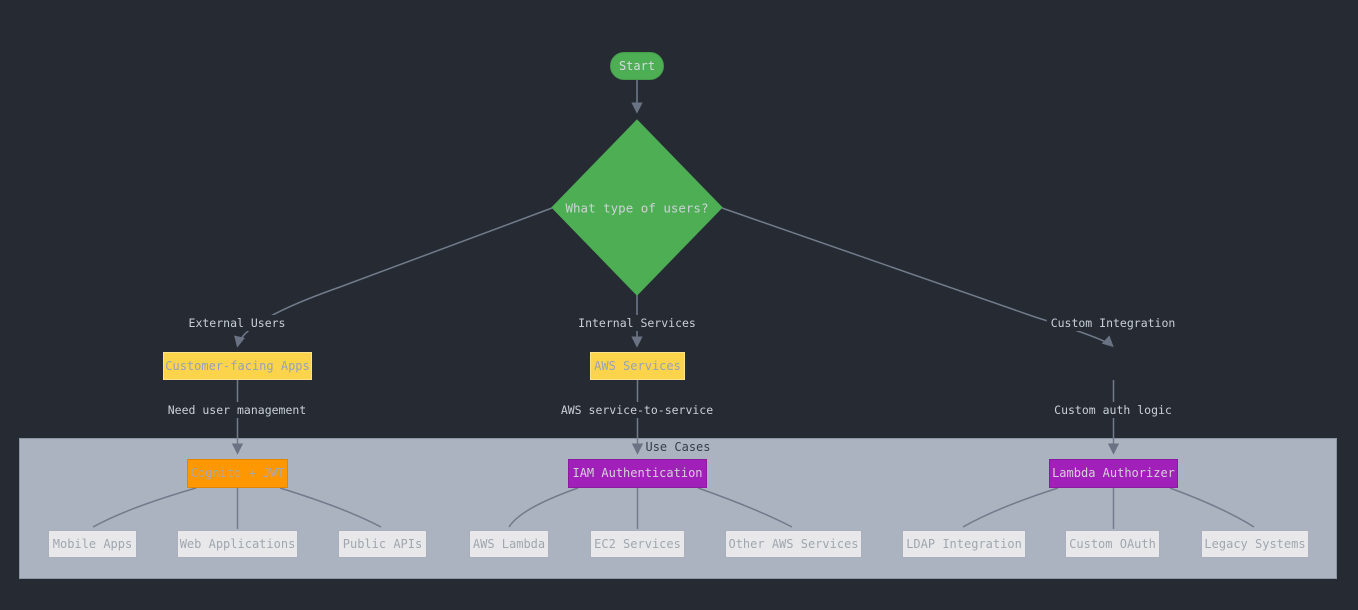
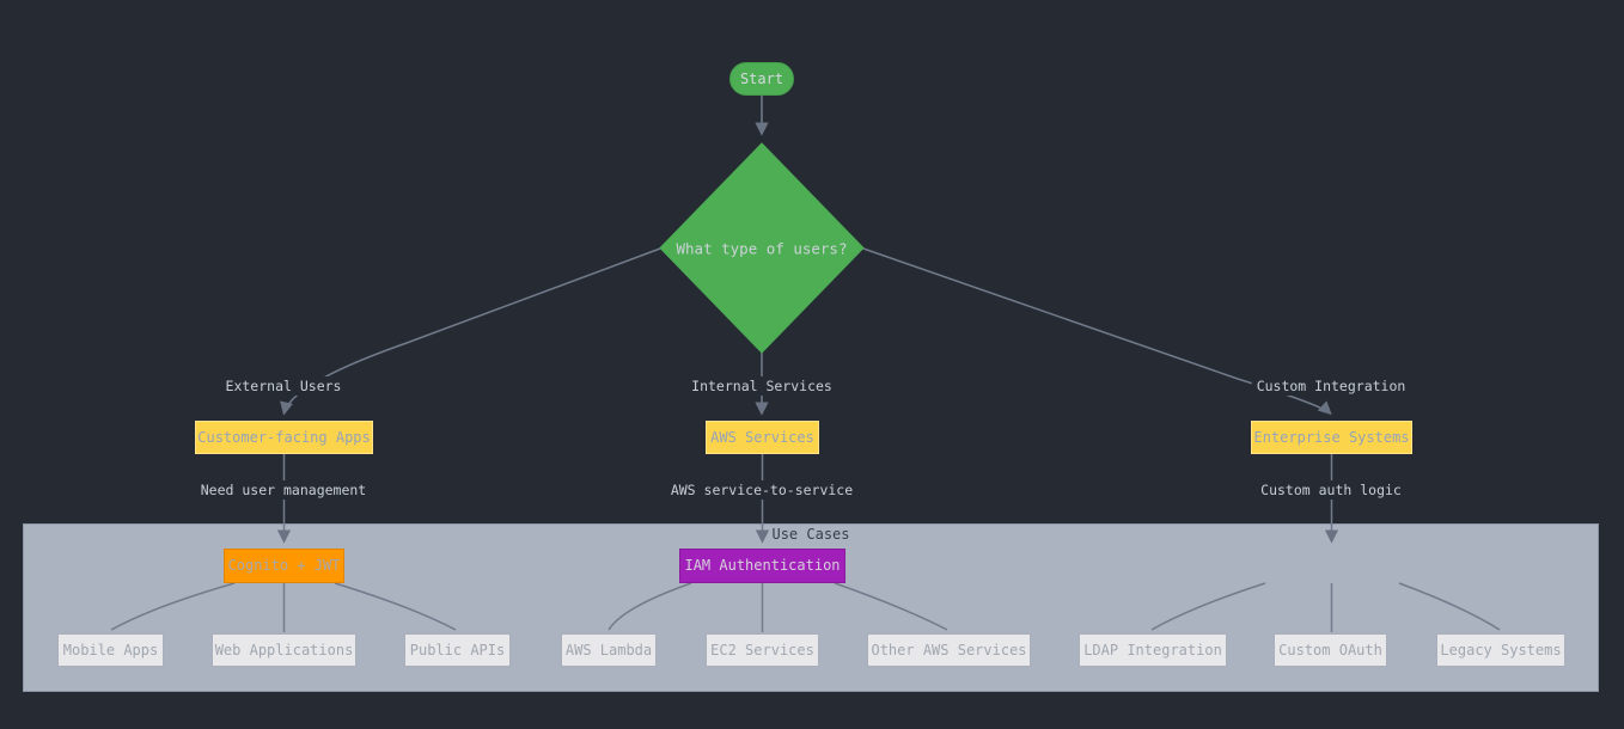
  Start
  What type of users?
  External Users
  Internal Services
  Custom Integration
  Customer-facing Apps
  AWS Services
+ Enterprise Systems
  Need user management
  AWS service-to-service
  Custom auth logic
  Use Cases
  Cognito + JWT
  IAM Authentication
- Lambda Authorizer
  Mobile Apps
  Web Applications
  Public APIs
  AWS Lambda
  EC2 Services
  Other AWS Services
  LDAP Integration
  Custom OAuth
  Legacy Systems
